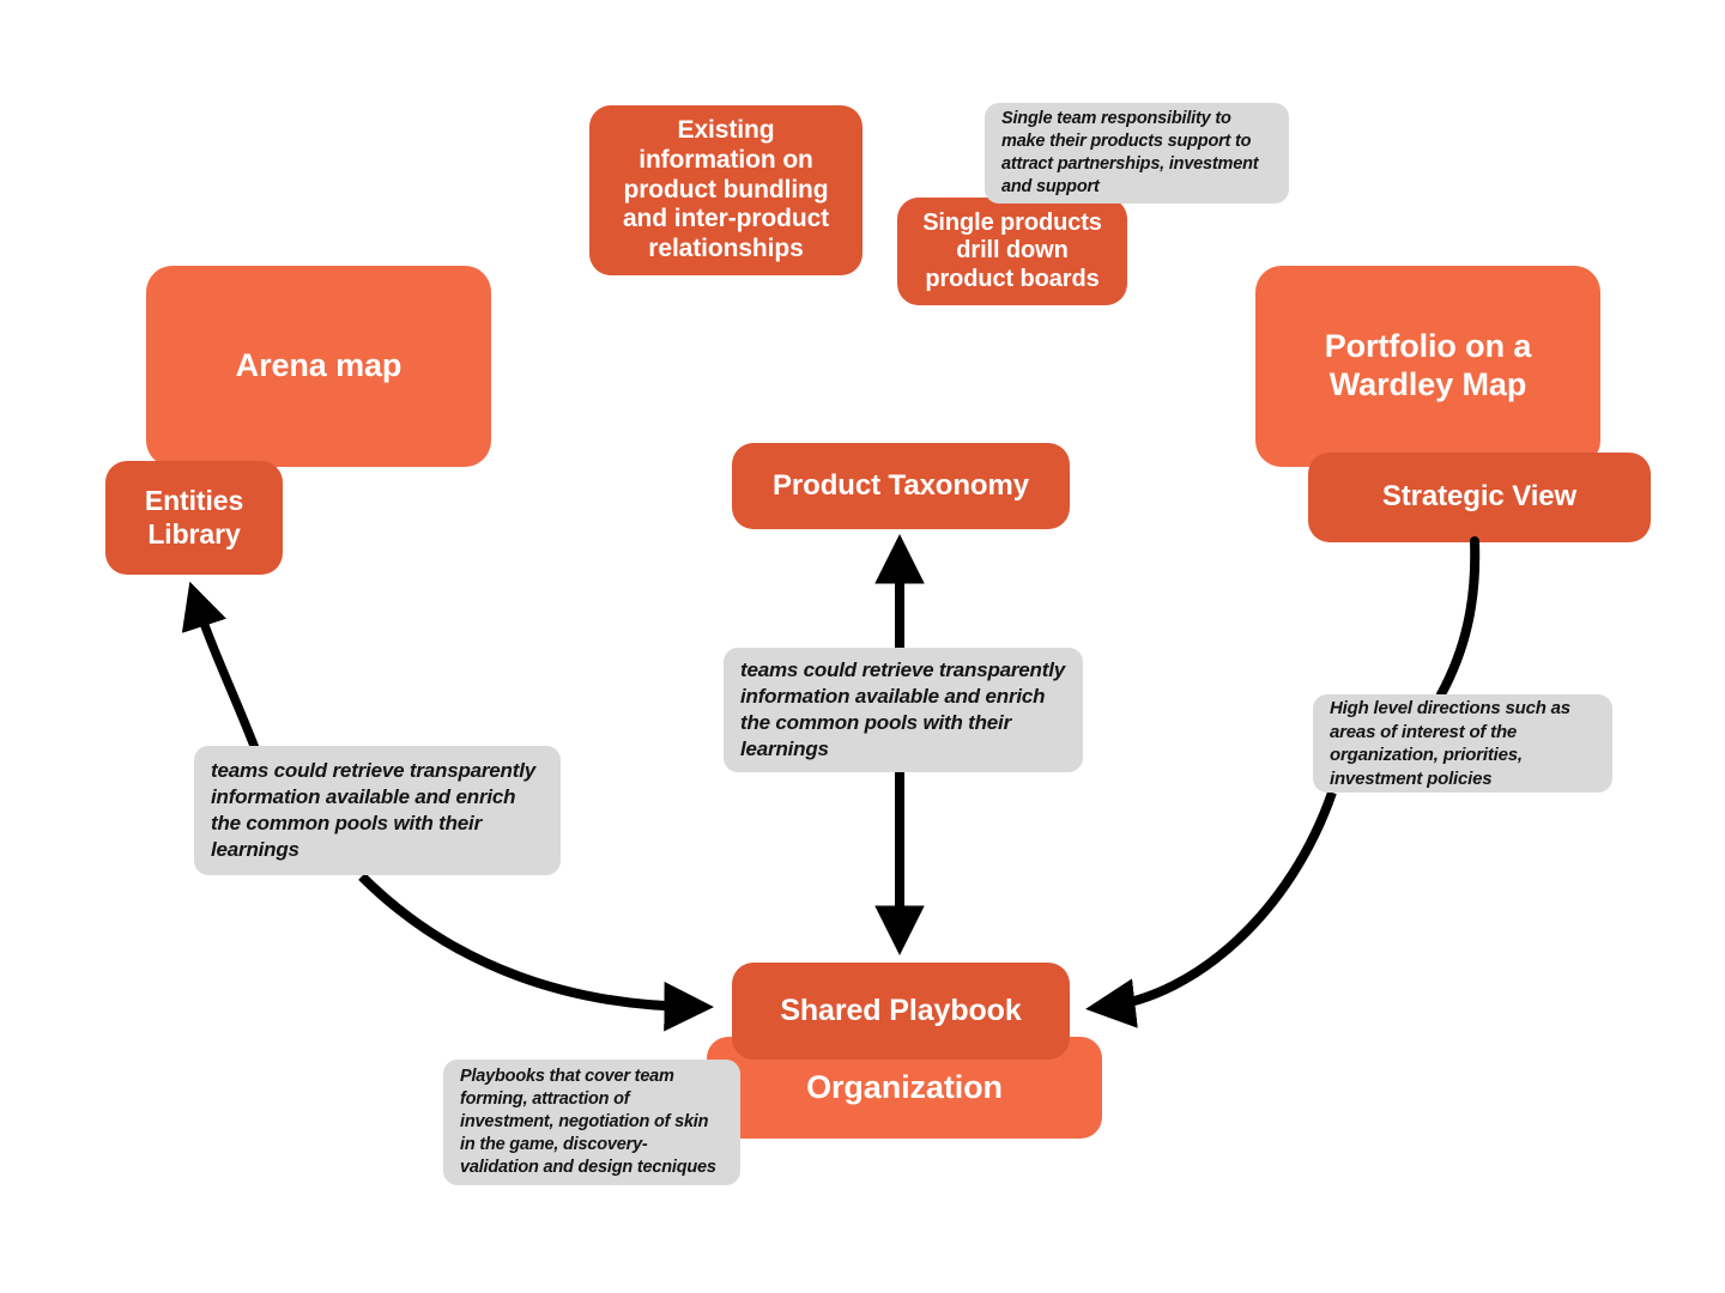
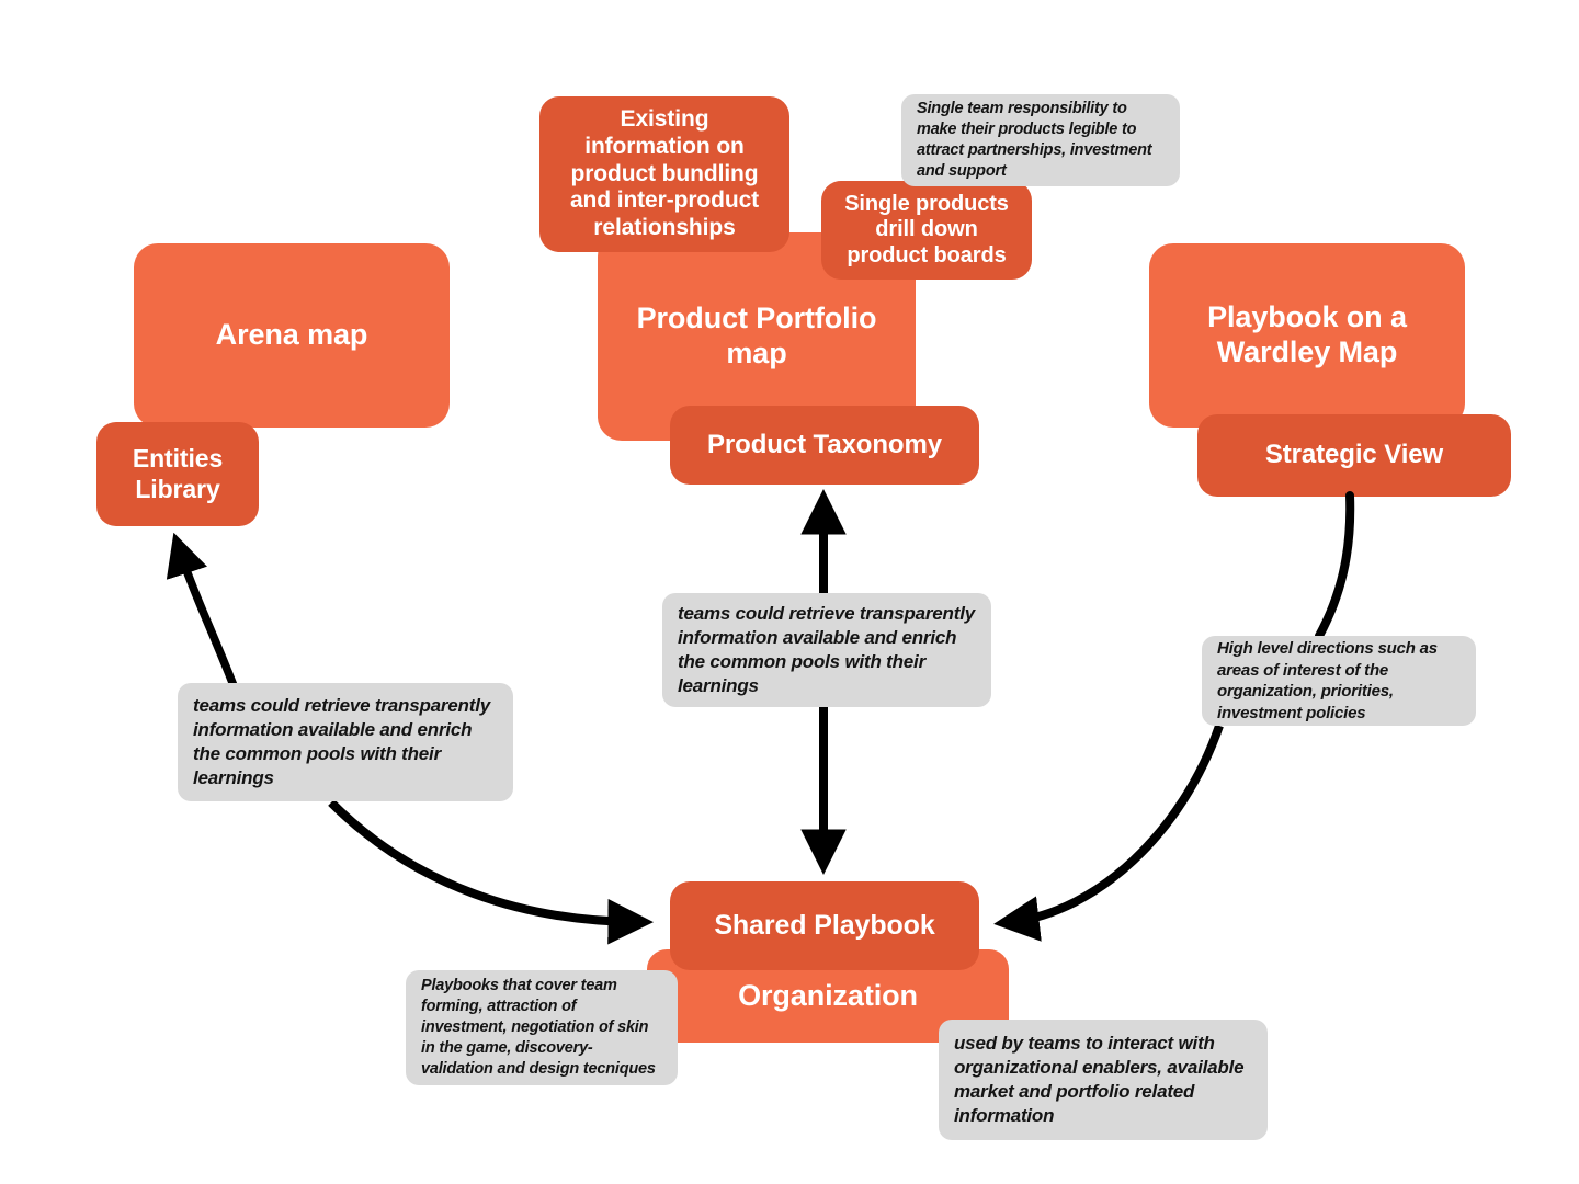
  Arena map
  Entities
  Library
  Existing information on product bundling and inter-product relationships
+ Product Portfolio map
  Single products drill down product boards
  Product Taxonomy
- Portfolio on a Wardley Map
+ Playbook on a Wardley Map
  Strategic View
  Organization
  Shared Playbook
- Single team responsibility to make their products support to attract partnerships, investment and support
+ Single team responsibility to make their products legible to attract partnerships, investment and support
  teams could retrieve transparently information available and enrich the common pools with their learnings
  teams could retrieve transparently information available and enrich the common pools with their learnings
  High level directions such as areas of interest of the organization, priorities, investment policies
  Playbooks that cover team forming, attraction of investment, negotiation of skin in the game, discovery-validation and design tecniques
+ used by teams to interact with organizational enablers, available market and portfolio related information
